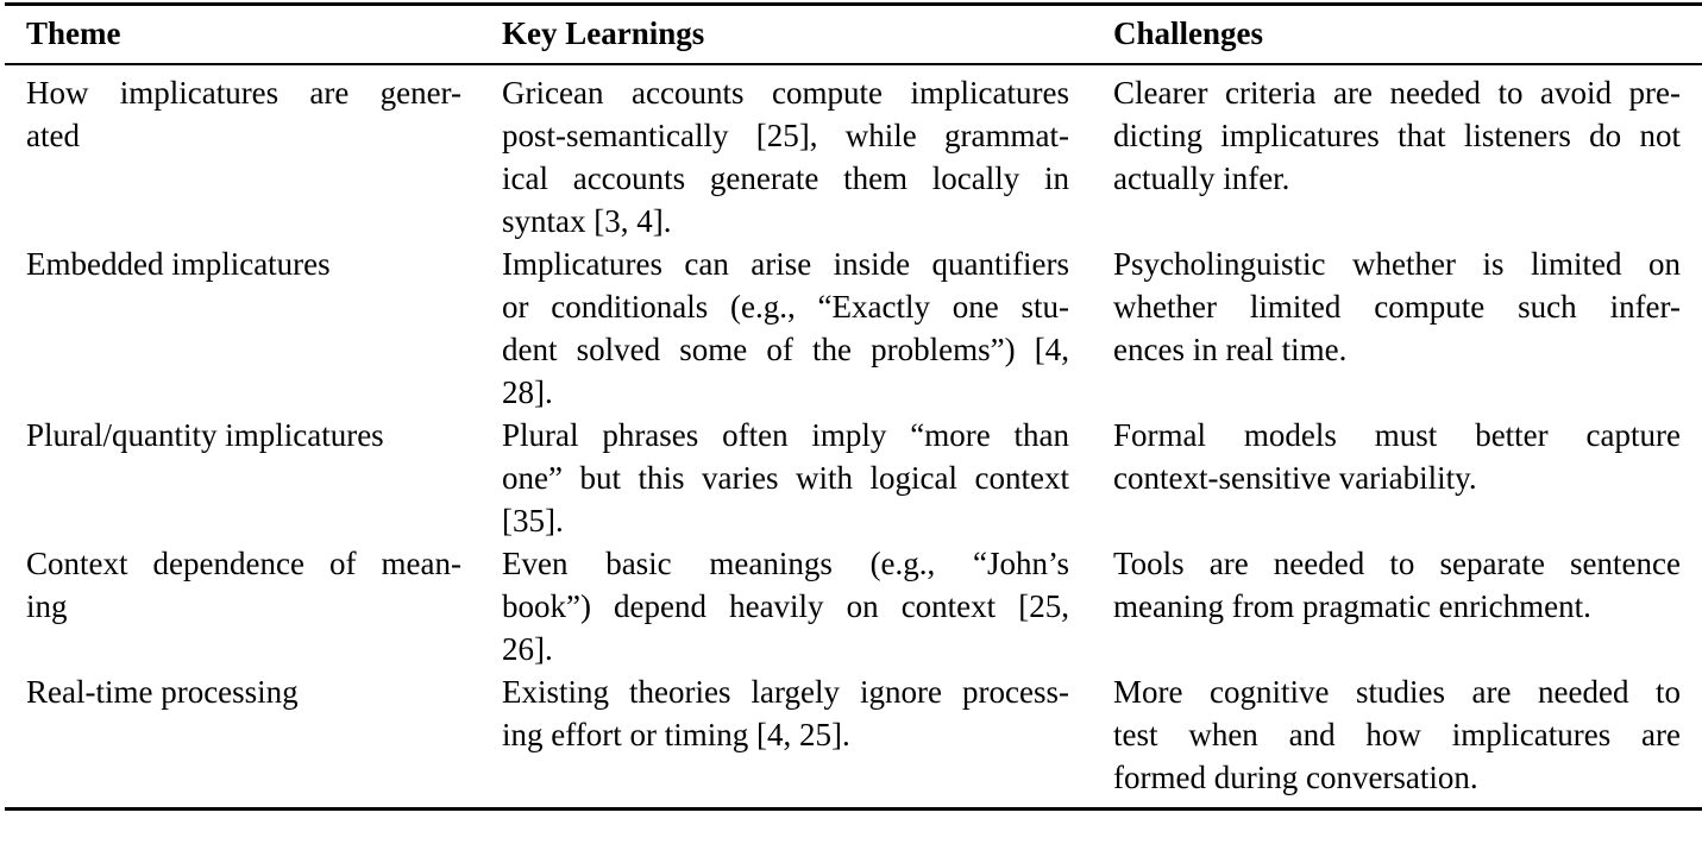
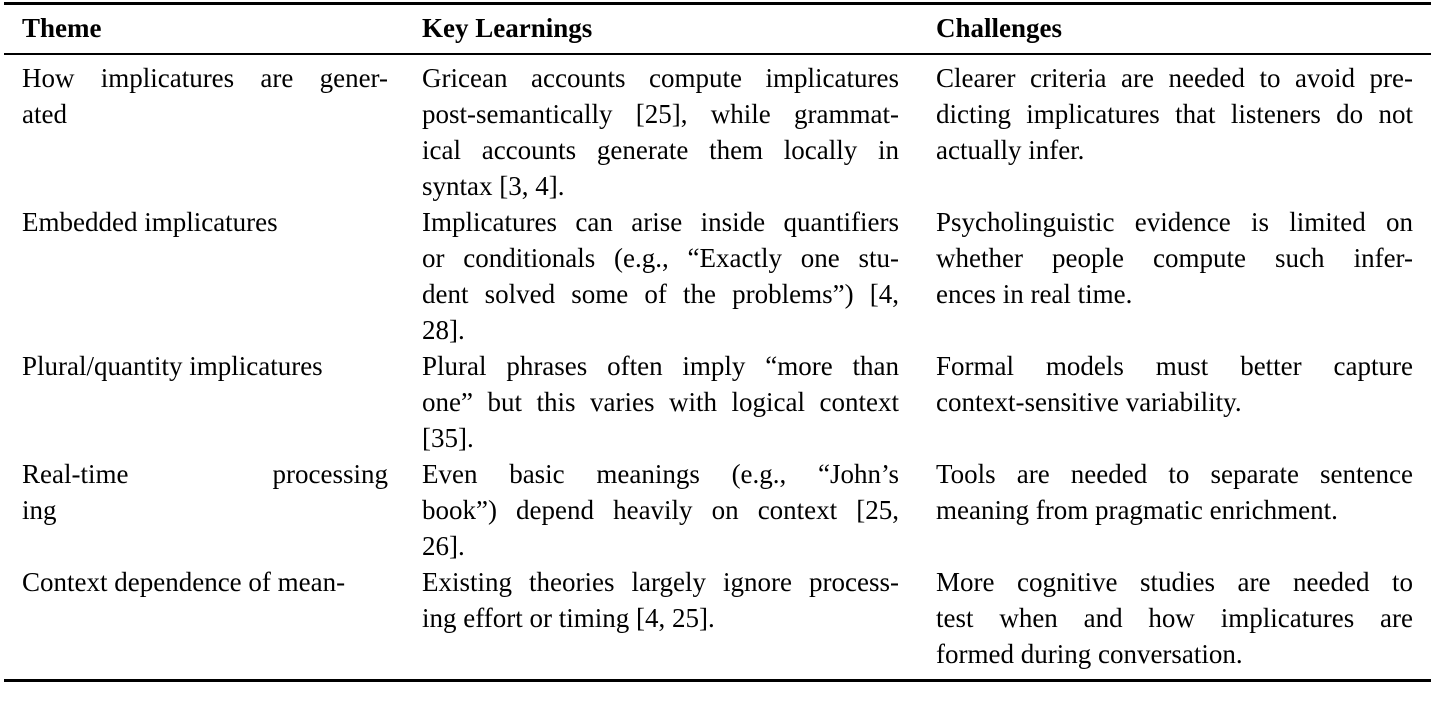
  Theme
  Key Learnings
  Challenges
  How implicatures are gener-
  ated
  Gricean accounts compute implicatures
  post-semantically [25], while grammat-
  ical accounts generate them locally in
  syntax [3, 4].
  Clearer criteria are needed to avoid pre-
  dicting implicatures that listeners do not
  actually infer.
  Embedded implicatures
  Implicatures can arise inside quantifiers
  or conditionals (e.g., “Exactly one stu-
  dent solved some of the problems”) [4,
  28].
- Psycholinguistic whether is limited on
+ Psycholinguistic evidence is limited on
- whether limited compute such infer-
+ whether people compute such infer-
  ences in real time.
  Plural/quantity implicatures
  Plural phrases often imply “more than
  one” but this varies with logical context
  [35].
  Formal models must better capture
  context-sensitive variability.
- Context dependence of mean-
+ Real-time processing
  ing
  Even basic meanings (e.g., “John’s
  book”) depend heavily on context [25,
  26].
  Tools are needed to separate sentence
  meaning from pragmatic enrichment.
- Real-time processing
+ Context dependence of mean-
  Existing theories largely ignore process-
  ing effort or timing [4, 25].
  More cognitive studies are needed to
  test when and how implicatures are
  formed during conversation.
